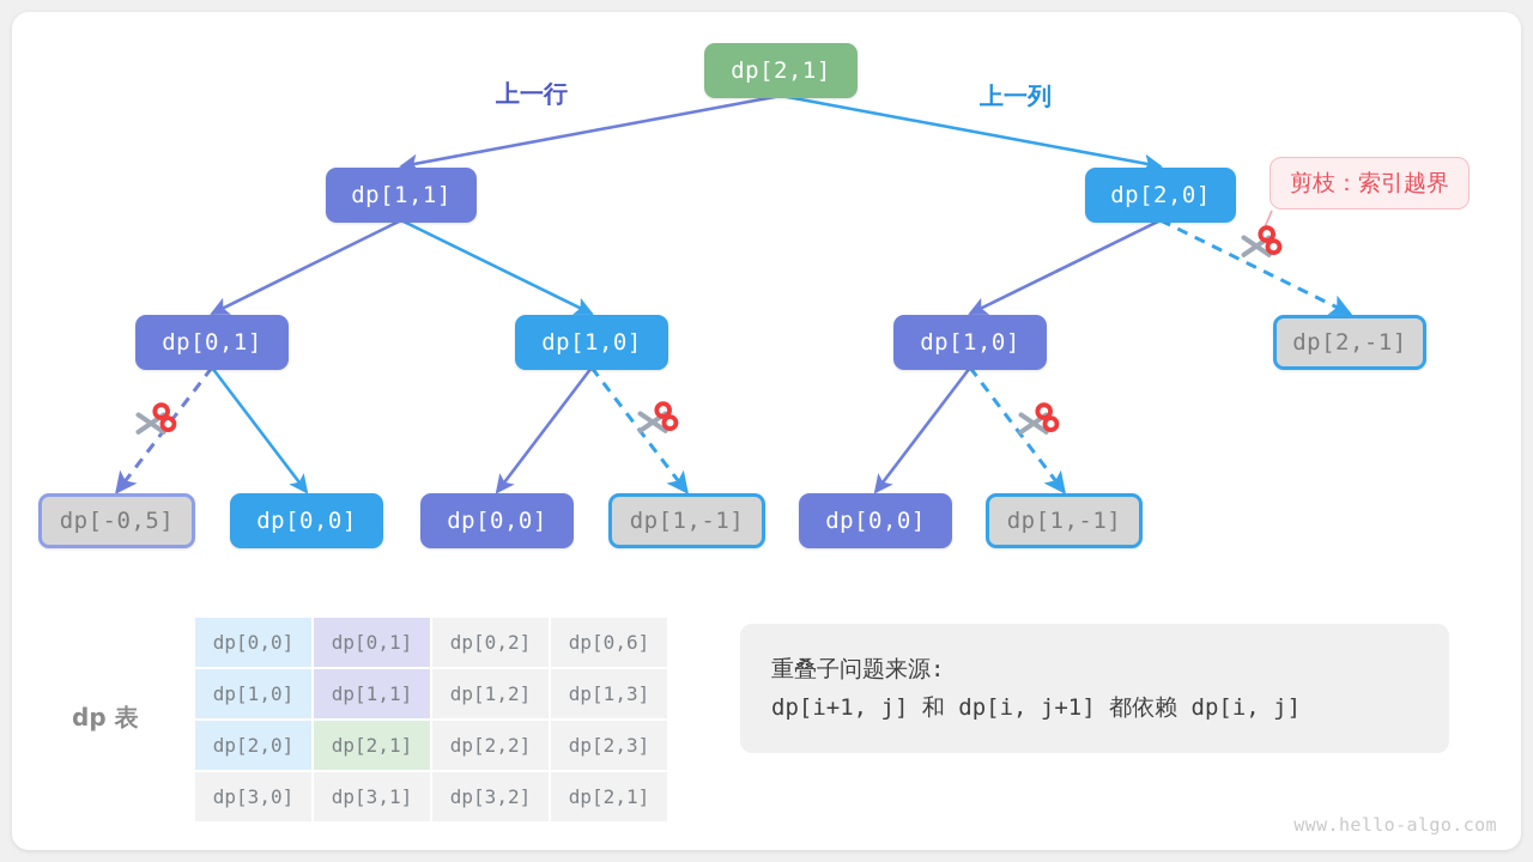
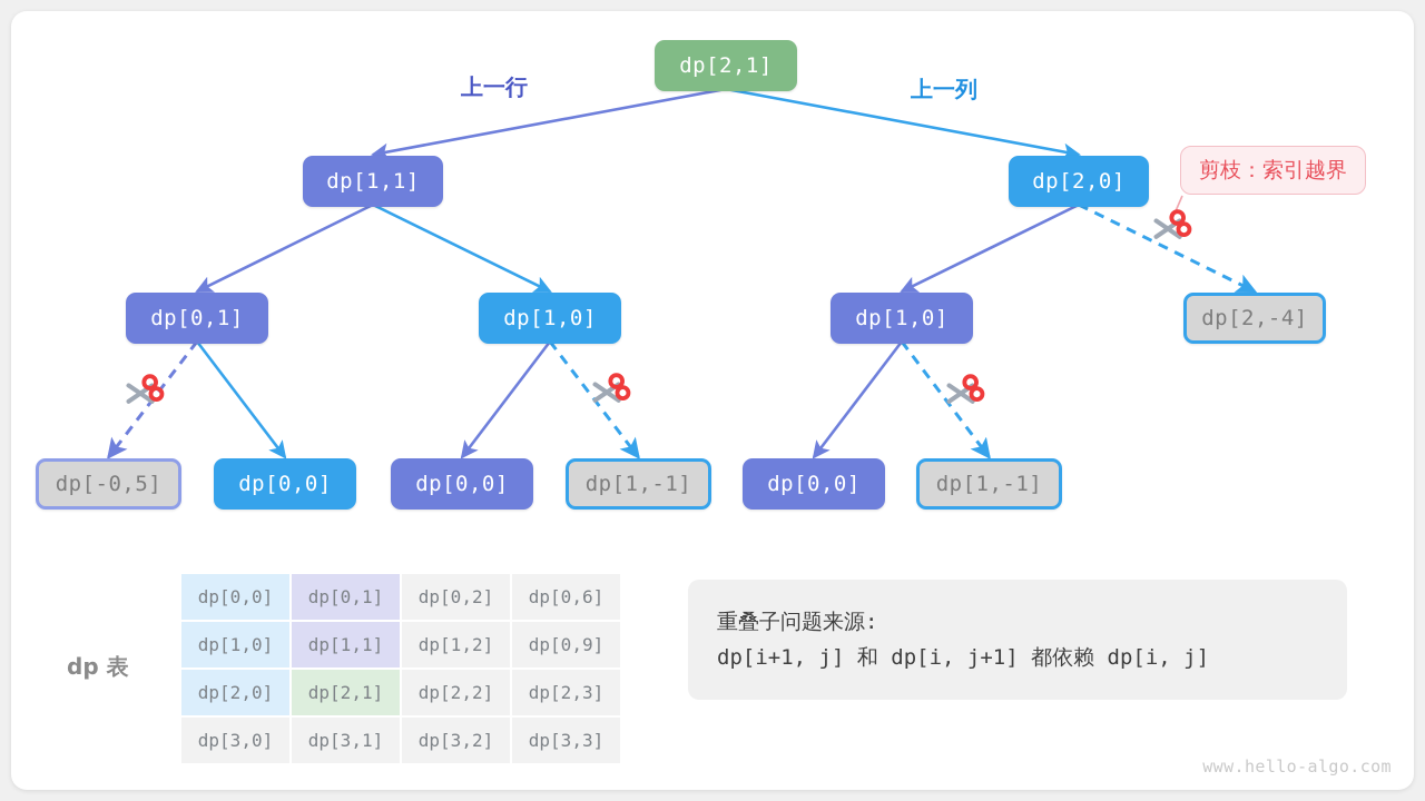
  dp[2,1]
  dp[1,1]
  dp[2,0]
  dp[0,1]
  dp[1,0]
  dp[1,0]
- dp[2,-1]
+ dp[2,-4]
  dp[-0,5]
  dp[0,0]
  dp[0,0]
  dp[1,-1]
  dp[0,0]
  dp[1,-1]
  上一行
  上一列
  剪枝：索引越界
  dp 表
  dp[0,0]	dp[0,1]	dp[0,2]	dp[0,6]
- dp[1,0]	dp[1,1]	dp[1,2]	dp[1,3]
+ dp[1,0]	dp[1,1]	dp[1,2]	dp[0,9]
  dp[2,0]	dp[2,1]	dp[2,2]	dp[2,3]
- dp[3,0]	dp[3,1]	dp[3,2]	dp[2,1]
+ dp[3,0]	dp[3,1]	dp[3,2]	dp[3,3]
  重叠子问题来源:
  dp[i+1, j] 和 dp[i, j+1] 都依赖 dp[i, j]
  www.hello-algo.com
